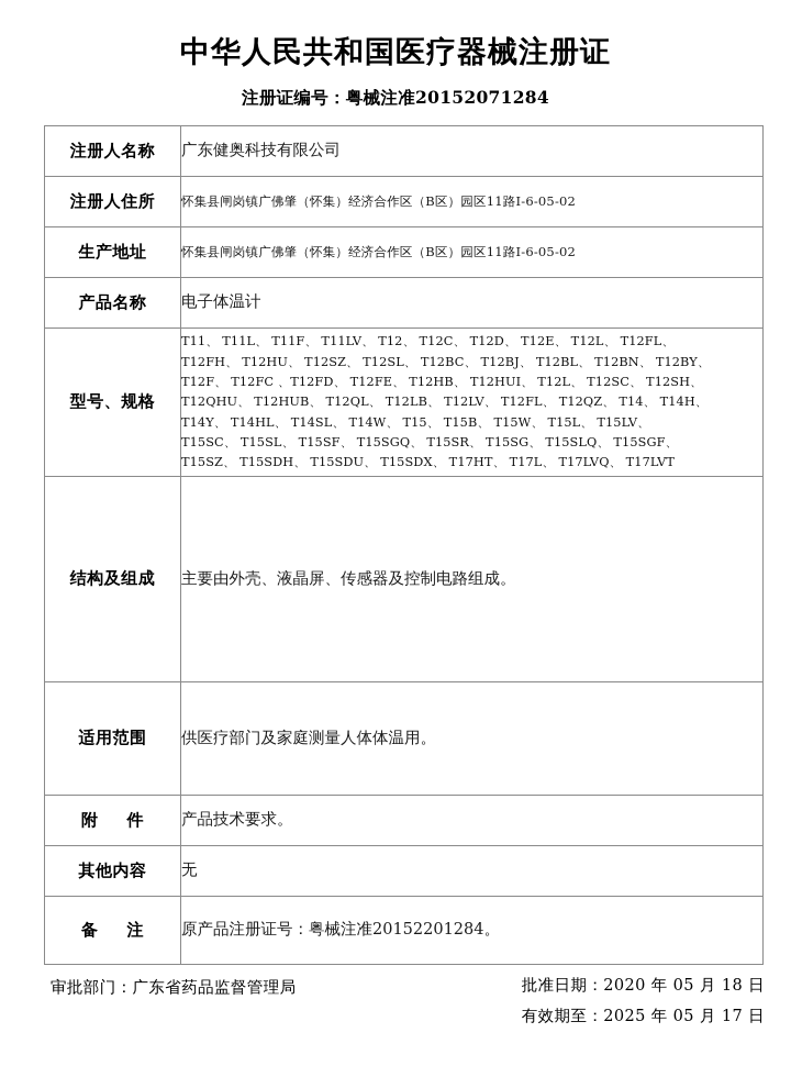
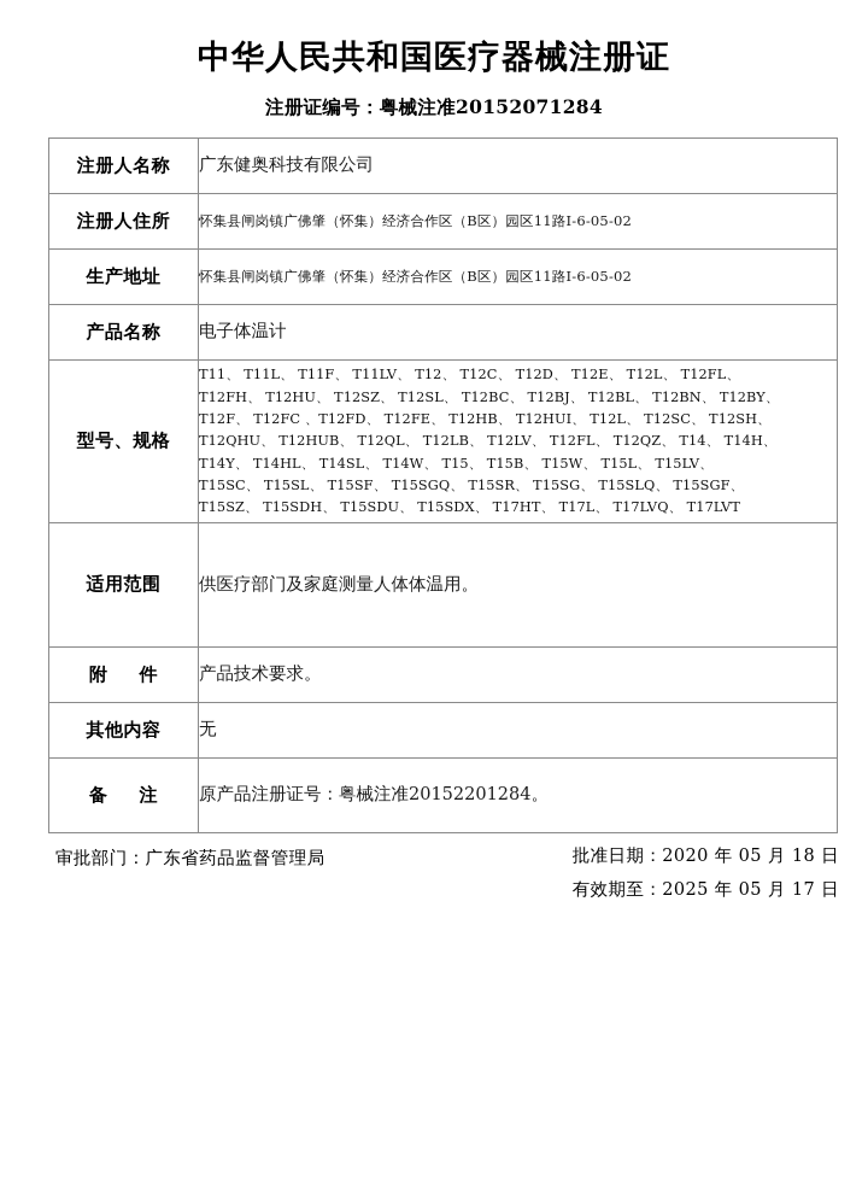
  中华人民共和国医疗器械注册证
  注册证编号：粤械注准20152071284
  注册人名称	广东健奥科技有限公司
  注册人住所	怀集县闸岗镇广佛肇（怀集）经济合作区（B区）园区11路I-6-05-02
  生产地址	怀集县闸岗镇广佛肇（怀集）经济合作区（B区）园区11路I-6-05-02
  产品名称	电子体温计
  型号、规格	T11、 T11L、 T11F、 T11LV、 T12、 T12C、 T12D、 T12E、 T12L、 T12FL、 T12FH、 T12HU、 T12SZ、 T12SL、 T12BC、 T12BJ、 T12BL、 T12BN、 T12BY、 T12F、 T12FC 、T12FD、 T12FE、 T12HB、 T12HUI、 T12L、 T12SC、 T12SH、 T12QHU、 T12HUB、 T12QL、 T12LB、 T12LV、 T12FL、 T12QZ、 T14、 T14H、 T14Y、 T14HL、 T14SL、 T14W、 T15、 T15B、 T15W、 T15L、 T15LV、 T15SC、 T15SL、 T15SF、 T15SGQ、 T15SR、 T15SG、 T15SLQ、 T15SGF、 T15SZ、 T15SDH、 T15SDU、 T15SDX、 T17HT、 T17L、 T17LVQ、 T17LVT
- 结构及组成	主要由外壳、液晶屏、传感器及控制电路组成。
  适用范围	供医疗部门及家庭测量人体体温用。
  附 件	产品技术要求。
  其他内容	无
  备 注	原产品注册证号：粤械注准20152201284。
  审批部门：广东省药品监督管理局
  批准日期：2020 年 05 月 18 日
  有效期至：2025 年 05 月 17 日
